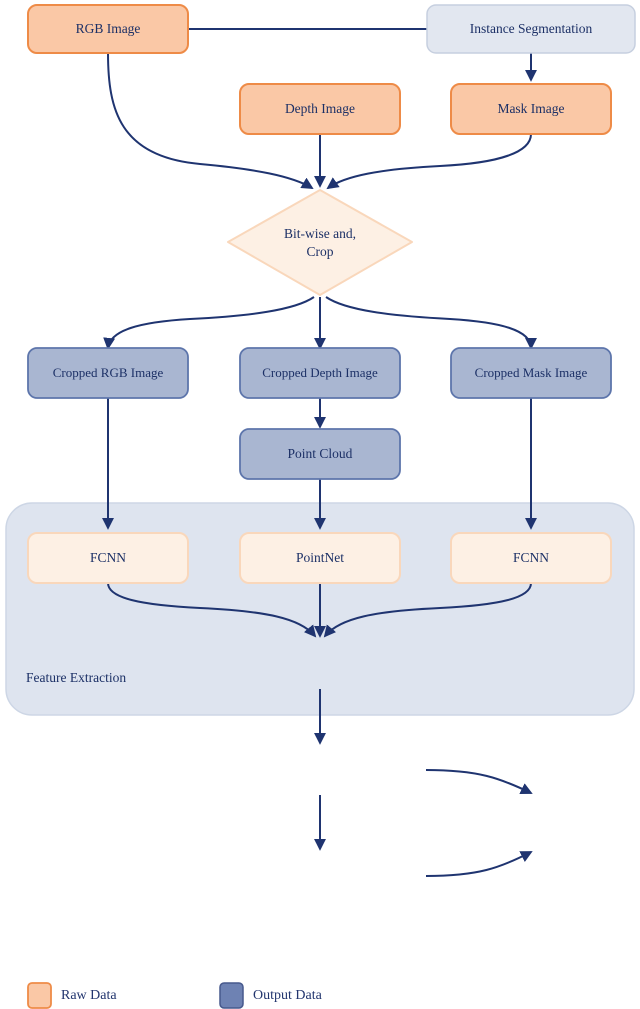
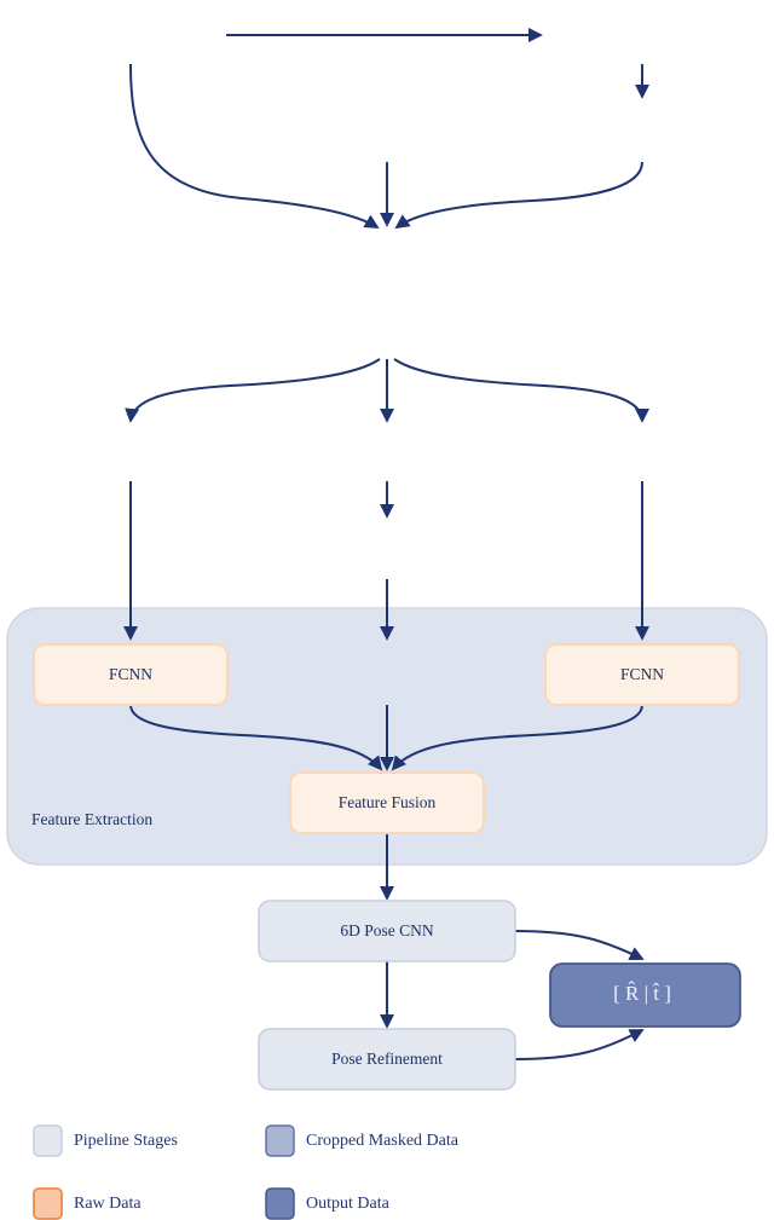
  Feature Extraction
- RGB Image
- Instance Segmentation
- Depth Image
- Mask Image
- Bit-wise and,
- Crop
- Cropped RGB Image
- Cropped Depth Image
- Cropped Mask Image
- Point Cloud
  FCNN
- PointNet
  FCNN
+ Feature Fusion
+ 6D Pose CNN
+ Pose Refinement
+ [ R̂ | t̂ ]
+ Pipeline Stages
+ Cropped Masked Data
  Raw Data
  Output Data
